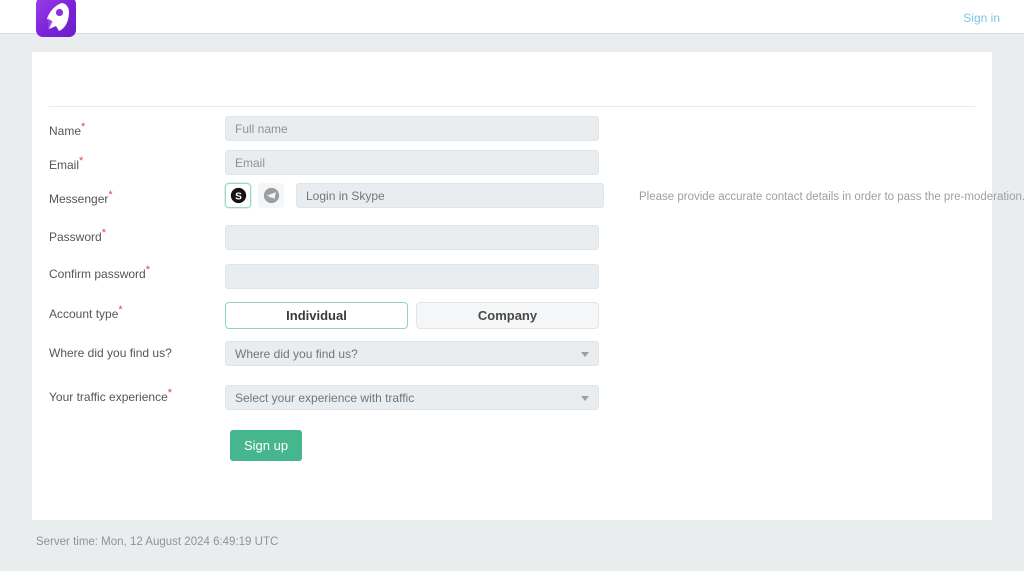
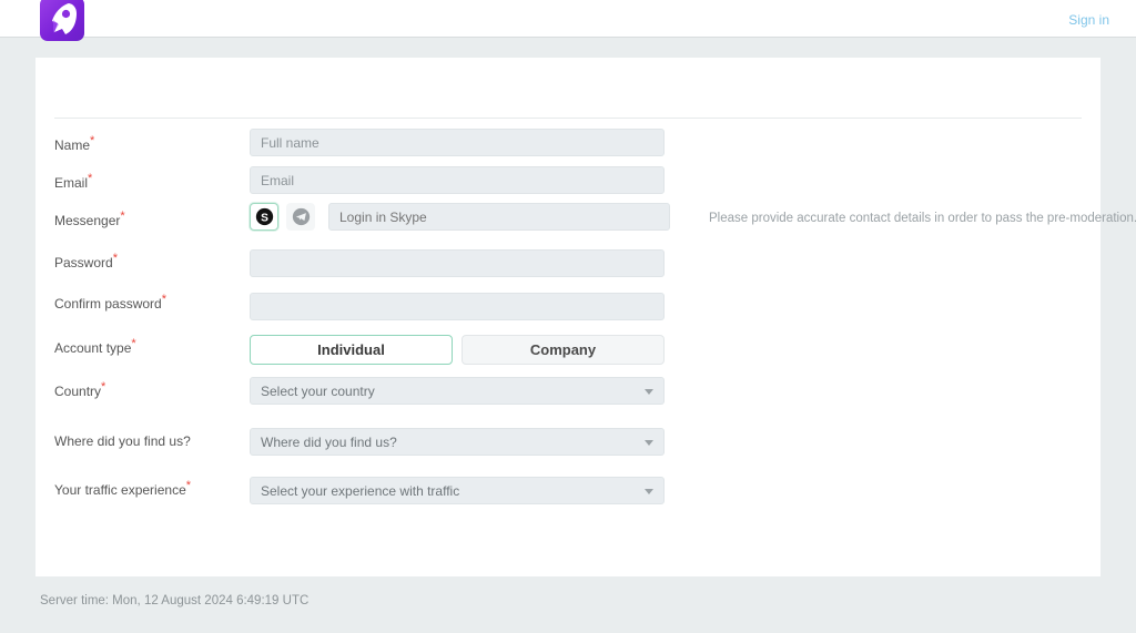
  Sign in
  Name*
  Full name
  Email*
  Email
  Messenger*
  S
  Login in Skype
  Please provide accurate contact details in order to pass the pre-moderation
  Password*
  Confirm password*
  Account type*
  Individual
  Company
+ Country*
+ Select your country
  Where did you find us?
  Where did you find us?
  Your traffic experience*
  Select your experience with traffic
- Sign up
  Server time: Mon, 12 August 2024 6:49:19 UTC
